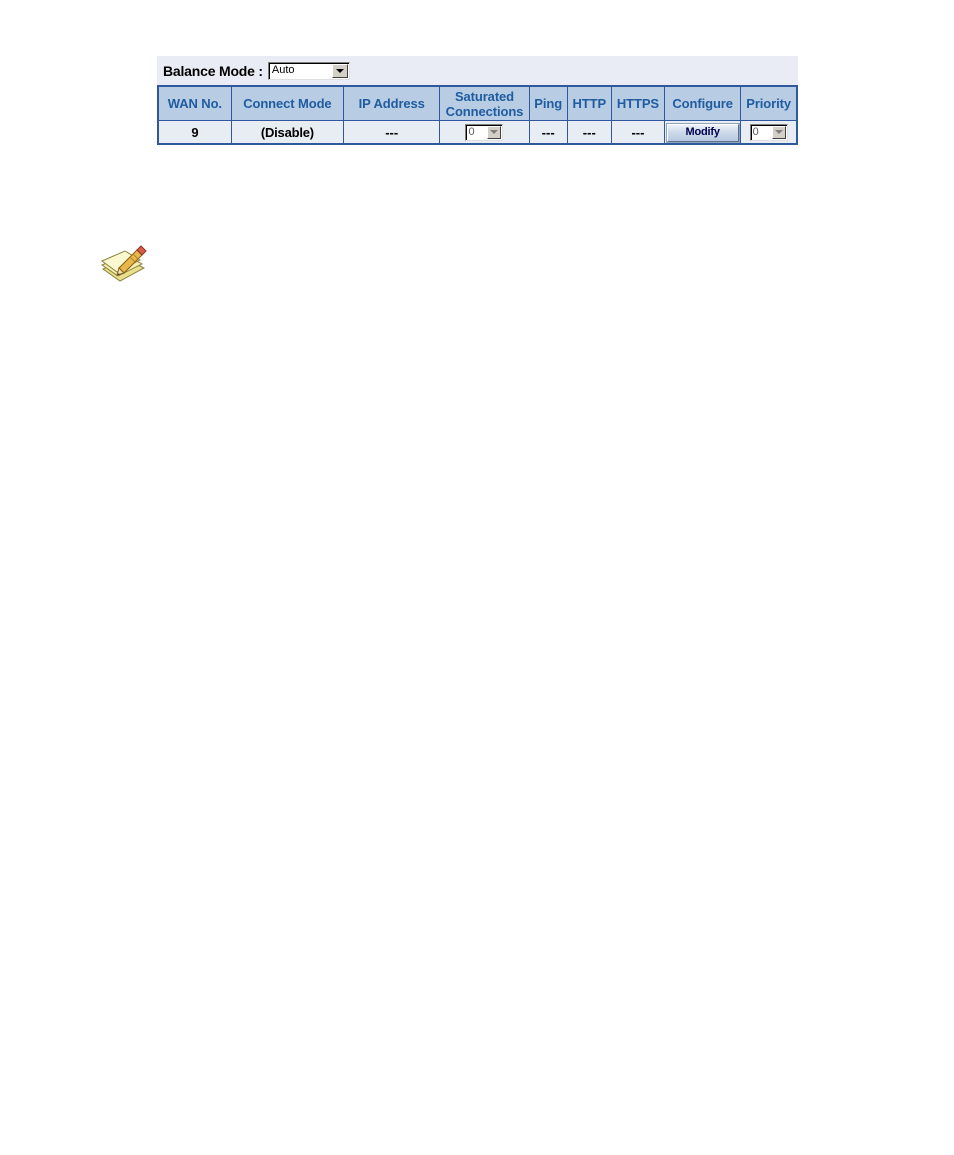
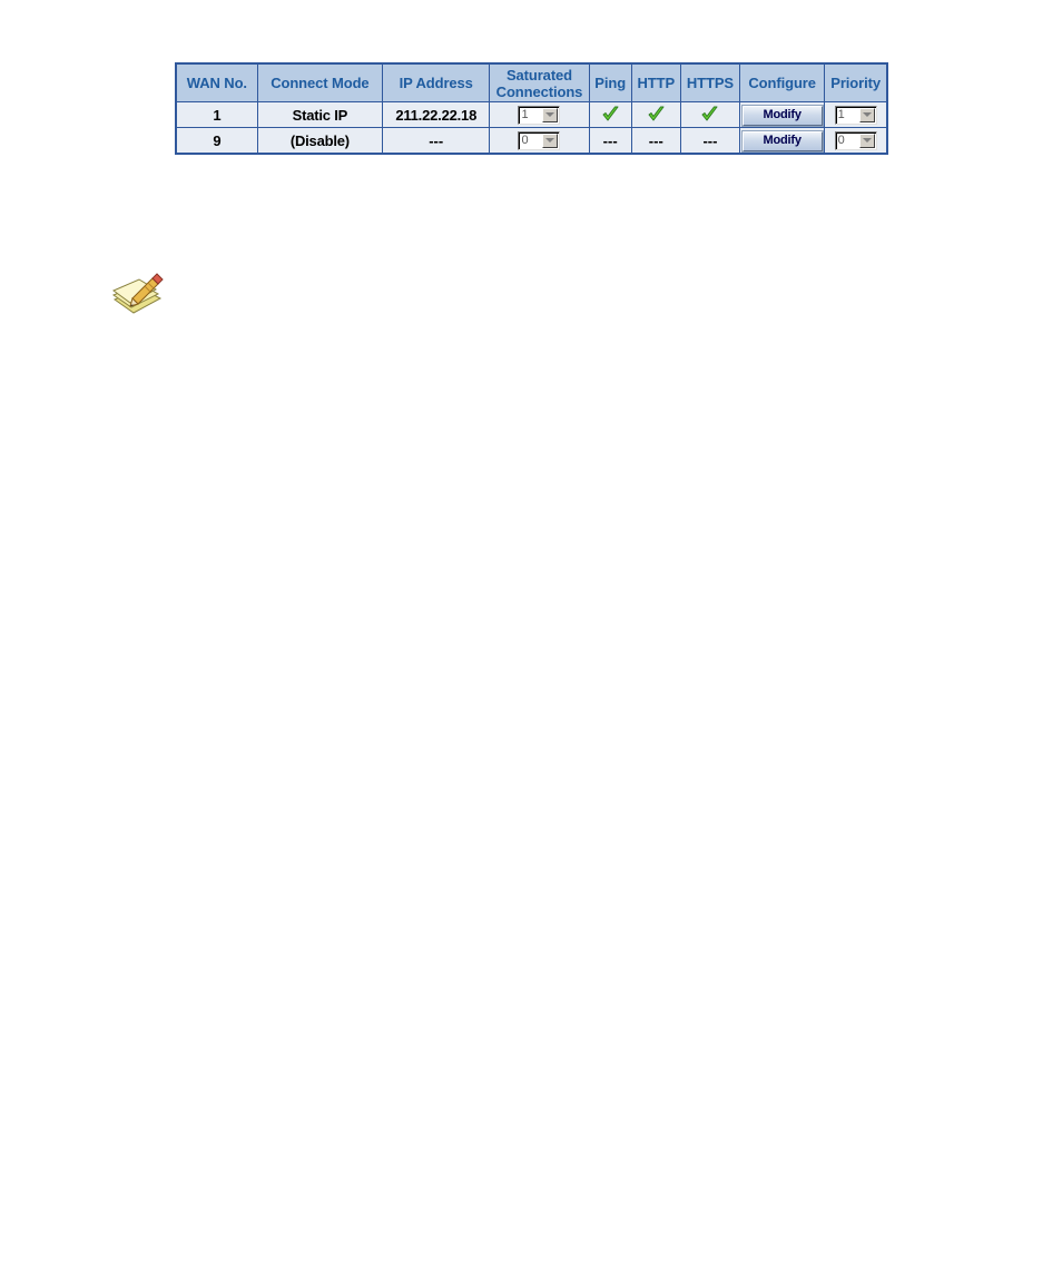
- Balance Mode :
- Auto
  WAN No.	Connect Mode	IP Address	Saturated Connections	Ping	HTTP	HTTPS	Configure	Priority
+ 1	Static IP	211.22.22.18	1				Modify	1
  9	(Disable)	---	0	---	---	---	Modify	0
